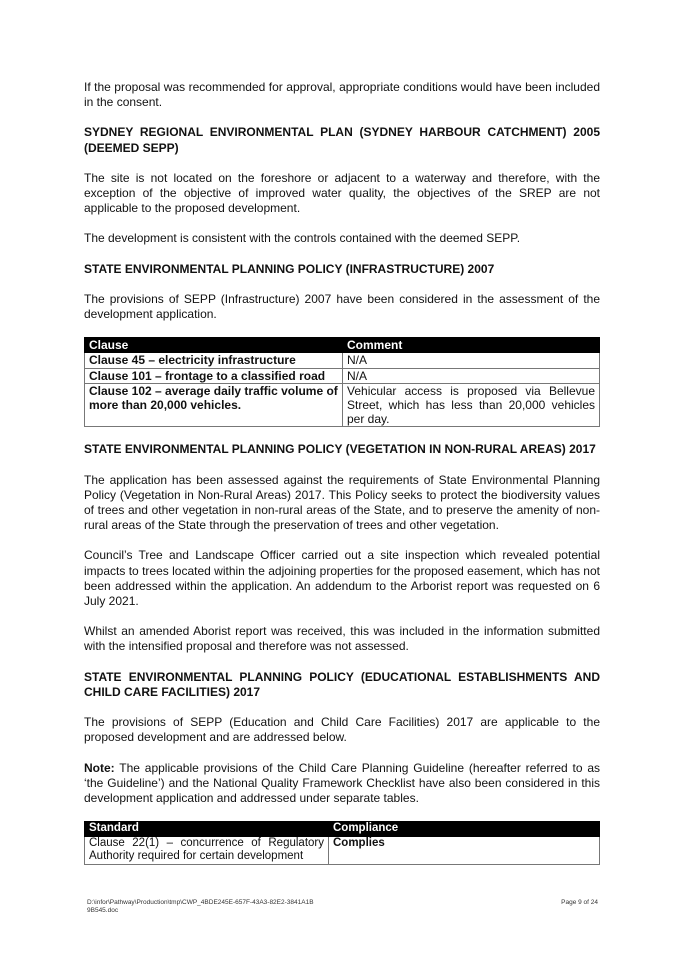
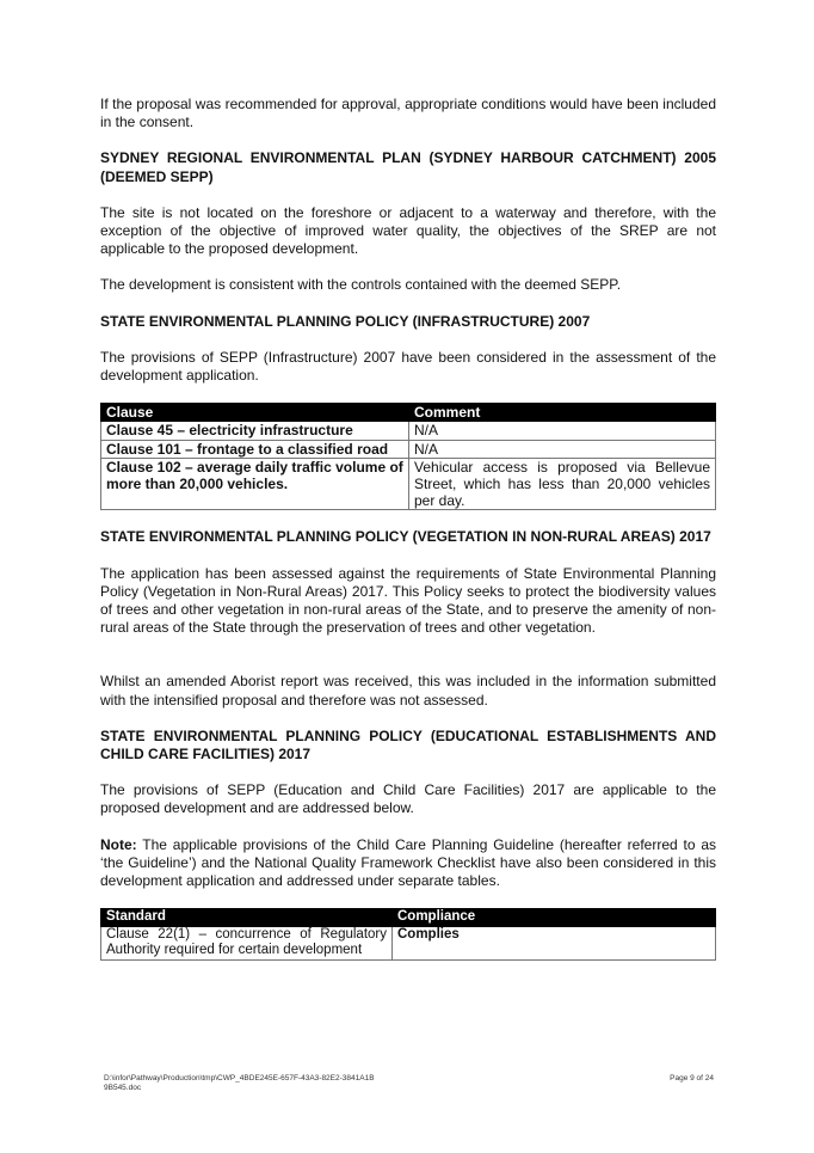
  If the proposal was recommended for approval, appropriate conditions would have been included in the consent.
  SYDNEY REGIONAL ENVIRONMENTAL PLAN (SYDNEY HARBOUR CATCHMENT) 2005 (DEEMED SEPP)
  The site is not located on the foreshore or adjacent to a waterway and therefore, with the exception of the objective of improved water quality, the objectives of the SREP are not applicable to the proposed development.
  The development is consistent with the controls contained with the deemed SEPP.
  STATE ENVIRONMENTAL PLANNING POLICY (INFRASTRUCTURE) 2007
  The provisions of SEPP (Infrastructure) 2007 have been considered in the assessment of the development application.
  Clause	Comment
  Clause 45 – electricity infrastructure	N/A
  Clause 101 – frontage to a classified road	N/A
  Clause 102 – average daily traffic volume of more than 20,000 vehicles.	Vehicular access is proposed via Bellevue Street, which has less than 20,000 vehicles per day.
  STATE ENVIRONMENTAL PLANNING POLICY (VEGETATION IN NON-RURAL AREAS) 2017
  The application has been assessed against the requirements of State Environmental Planning Policy (Vegetation in Non-Rural Areas) 2017. This Policy seeks to protect the biodiversity values of trees and other vegetation in non-rural areas of the State, and to preserve the amenity of non-rural areas of the State through the preservation of trees and other vegetation.
- Council’s Tree and Landscape Officer carried out a site inspection which revealed potential impacts to trees located within the adjoining properties for the proposed easement, which has not been addressed within the application. An addendum to the Arborist report was requested on 6 July 2021.
  Whilst an amended Aborist report was received, this was included in the information submitted with the intensified proposal and therefore was not assessed.
  STATE ENVIRONMENTAL PLANNING POLICY (EDUCATIONAL ESTABLISHMENTS AND CHILD CARE FACILITIES) 2017
  The provisions of SEPP (Education and Child Care Facilities) 2017 are applicable to the proposed development and are addressed below.
  Note: The applicable provisions of the Child Care Planning Guideline (hereafter referred to as ‘the Guideline’) and the National Quality Framework Checklist have also been considered in this development application and addressed under separate tables.
  Standard	Compliance
  Clause 22(1) – concurrence of Regulatory Authority required for certain development	Complies
